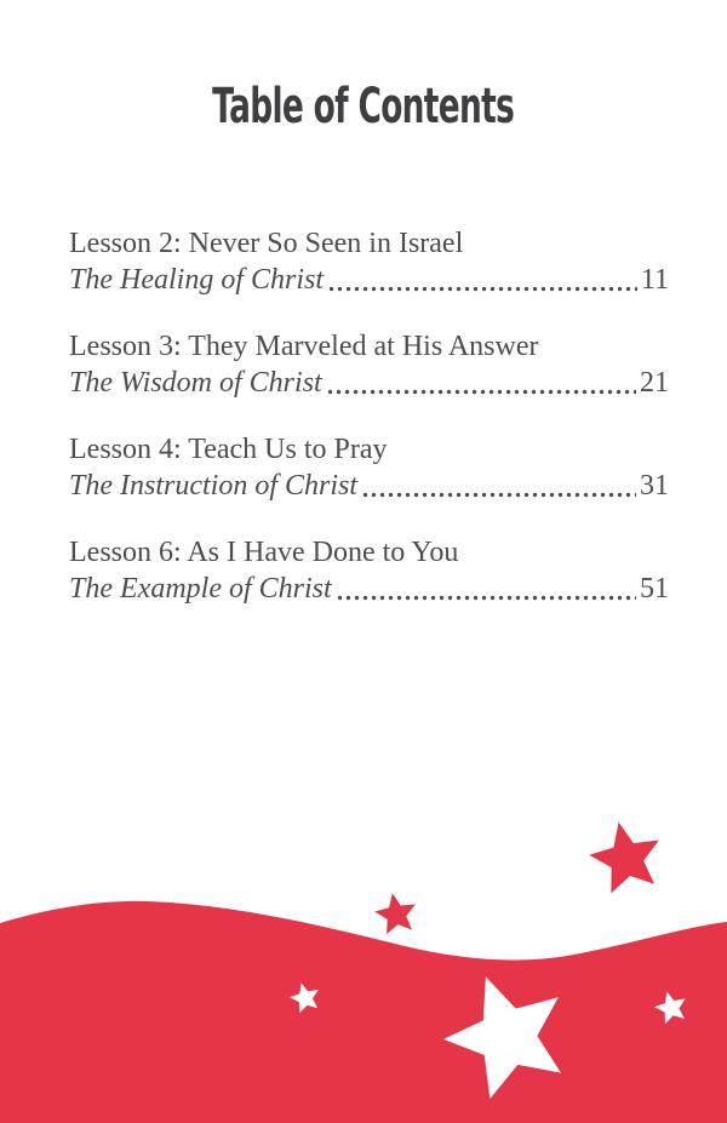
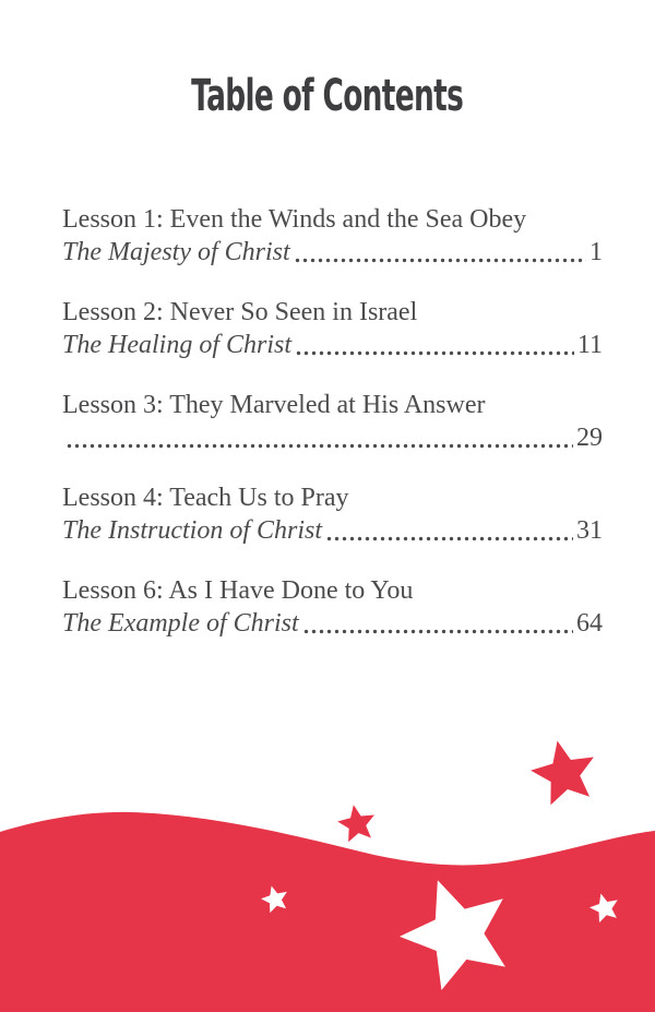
  Table of Contents
+ Lesson 1: Even the Winds and the Sea Obey
+ The Majesty of Christ
+ 1
  Lesson 2: Never So Seen in Israel
  The Healing of Christ
  11
  Lesson 3: They Marveled at His Answer
- The Wisdom of Christ
- 21
+ 29
  Lesson 4: Teach Us to Pray
  The Instruction of Christ
  31
  Lesson 6: As I Have Done to You
  The Example of Christ
- 51
+ 64
